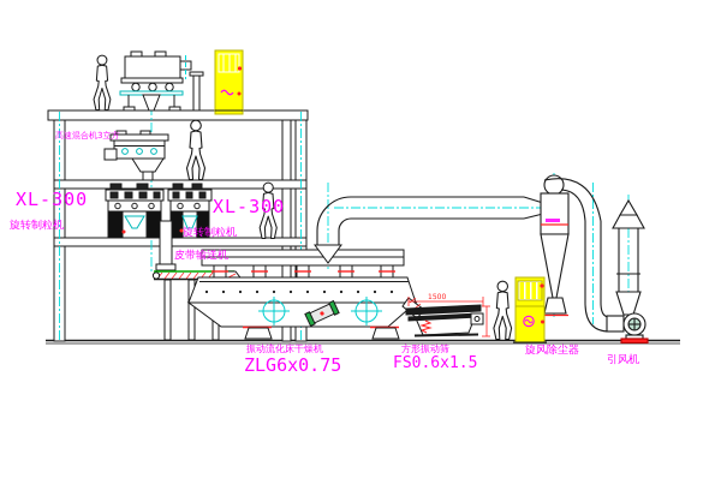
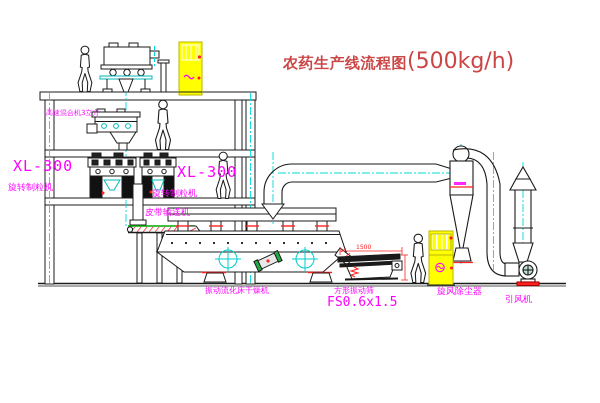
+ 农药生产线流程图(500kg/h)
  高速混合机3立方
  XL-300
  旋转制粒机
  XL-300
  旋转制粒机
  皮带输送机
  振动流化床干燥机
- ZLG6x0.75
  方形振动筛
  FS0.6x1.5
  旋风除尘器
  引风机
